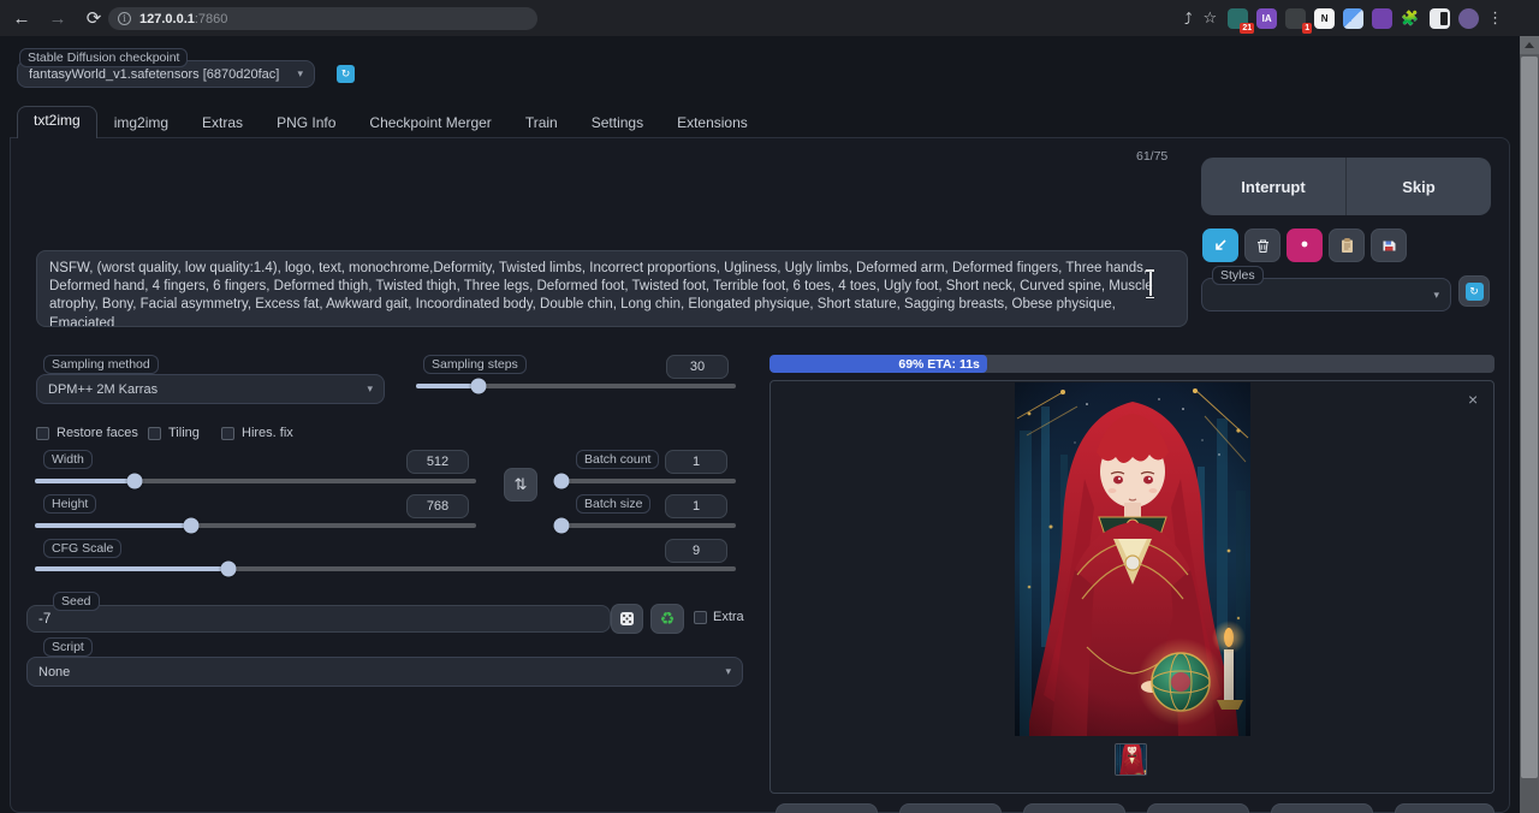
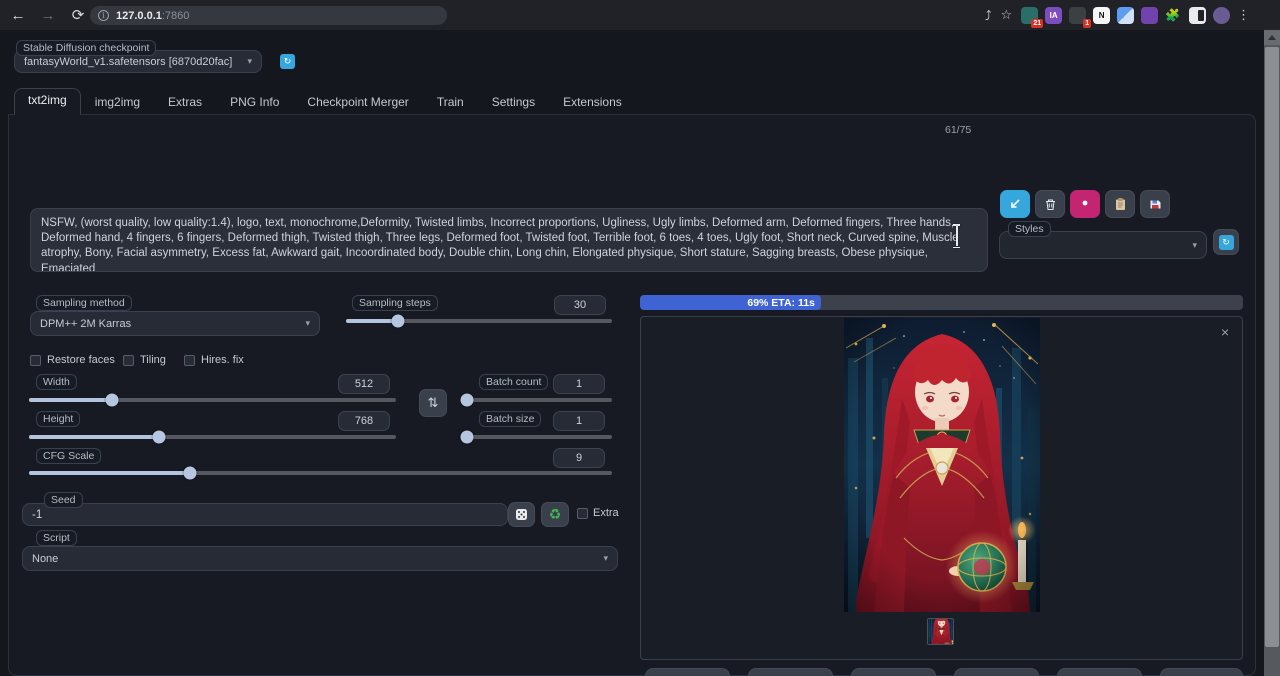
  ←
  →
  ⟳
  i
  127.0.0.1
  :7860
  ⤴
  ☆
  IA
  N
  🧩
  ⋮
  Stable Diffusion checkpoint
  fantasyWorld_v1.safetensors [6870d20fac]
  ▾
  ↻
  txt2img
  img2img
  Extras
  PNG Info
  Checkpoint Merger
  Train
  Settings
  Extensions
  61/75
  NSFW, (worst quality, low quality:1.4), logo, text, monochrome,Deformity, Twisted limbs, Incorrect proportions, Ugliness, Ugly limbs, Deformed arm, Deformed fingers, Three hands, Deformed hand, 4 fingers, 6 fingers, Deformed thigh, Twisted thigh, Three legs, Deformed foot, Twisted foot, Terrible foot, 6 toes, 4 toes, Ugly foot, Short neck, Curved spine, Muscl atrophy, Bony, Facial asymmetry, Excess fat, Awkward gait, Incoordinated body, Double chin, Long chin, Elongated physique, Short stature, Sagging breasts, Obese physique, Emaciated
- Interrupt
- Skip
  Styles
  ▾
  ↻
  Sampling method
  DPM++ 2M Karras
  ▾
  Sampling steps
  30
  Restore faces
  Tiling
  Hires. fix
  Width
  512
  Height
  768
  ⇅
  Batch count
  1
  Batch size
  1
  CFG Scale
  9
  Seed
- -7
+ -1
  ♻
  Extra
  Script
  None
  ▾
  69% ETA: 11s
  ×
